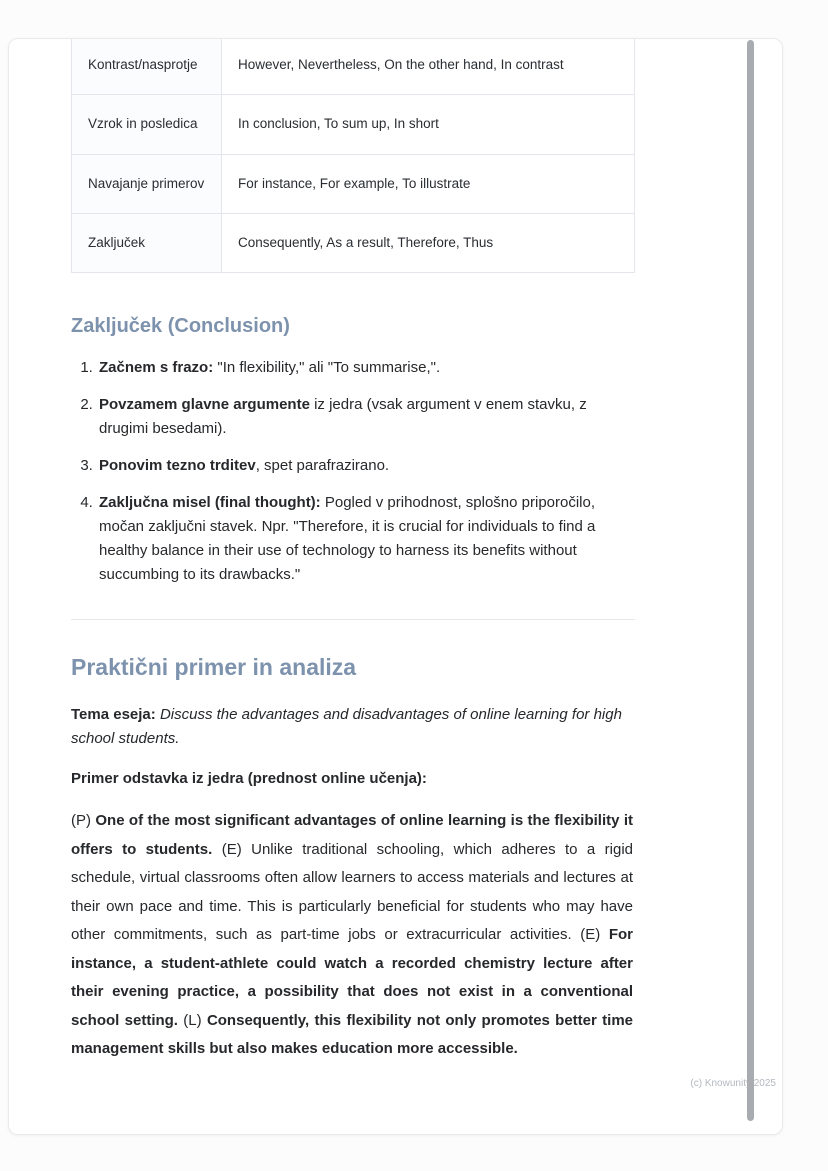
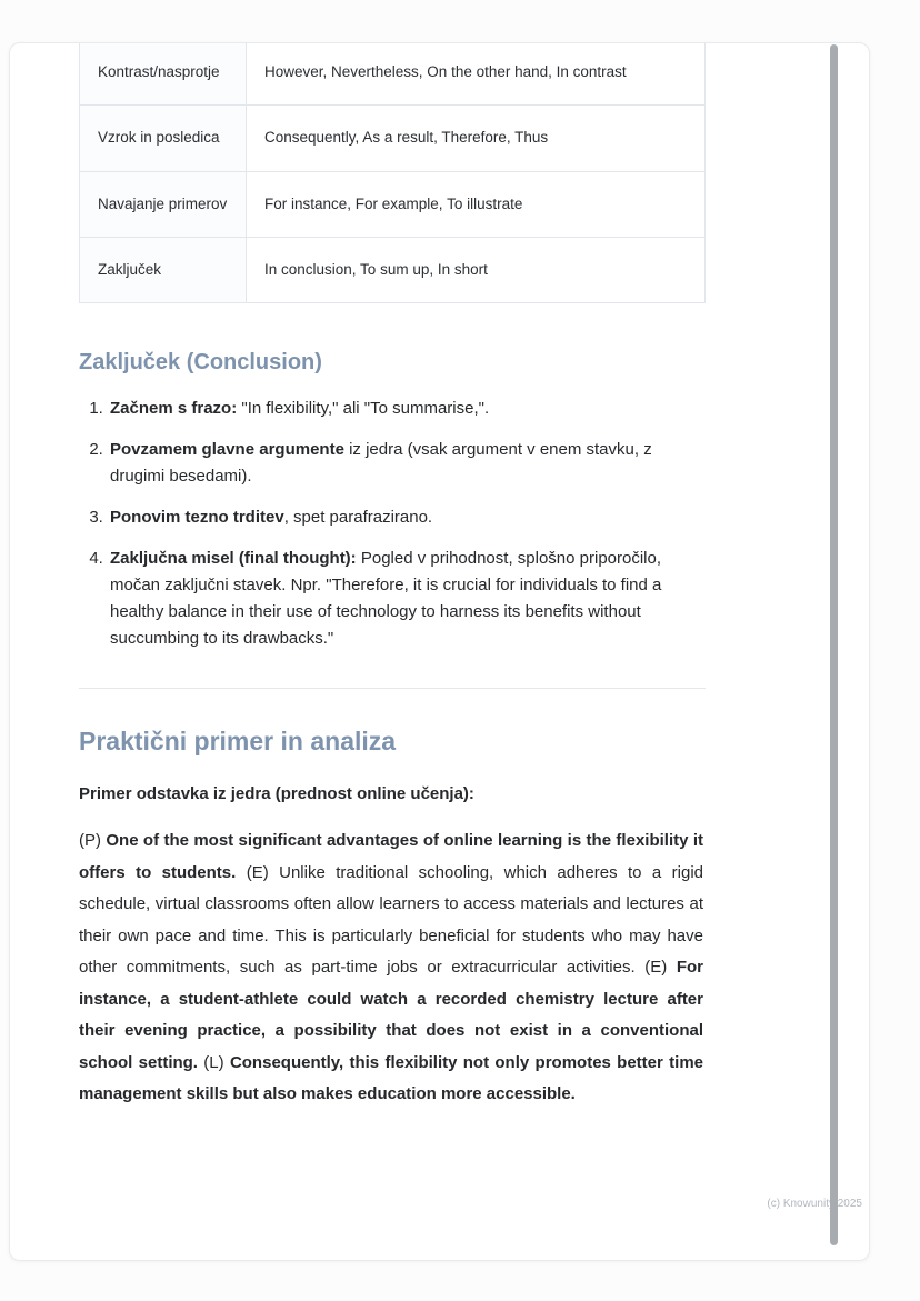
  Kontrast/nasprotje	However, Nevertheless, On the other hand, In contrast
- Vzrok in posledica	In conclusion, To sum up, In short
+ Vzrok in posledica	Consequently, As a result, Therefore, Thus
  Navajanje primerov	For instance, For example, To illustrate
- Zaključek	Consequently, As a result, Therefore, Thus
+ Zaključek	In conclusion, To sum up, In short
  Zaključek (Conclusion)
  Začnem s frazo: "In flexibility," ali "To summarise,".
  Povzamem glavne argumente iz jedra (vsak argument v enem stavku, z drugimi besedami).
  Ponovim tezno trditev, spet parafrazirano.
  Zaključna misel (final thought): Pogled v prihodnost, splošno priporočilo, močan zaključni stavek. Npr. "Therefore, it is crucial for individuals to find a healthy balance in their use of technology to harness its benefits without succumbing to its drawbacks."
  Praktični primer in analiza
- Tema eseja: Discuss the advantages and disadvantages of online learning for high school students.
  Primer odstavka iz jedra (prednost online učenja):
  (P) One of the most significant advantages of online learning is the flexibility it offers to students. (E) Unlike traditional schooling, which adheres to a rigid schedule, virtual classrooms often allow learners to access materials and lectures at their own pace and time. This is particularly beneficial for students who may have other commitments, such as part-time jobs or extracurricular activities. (E) For instance, a student-athlete could watch a recorded chemistry lecture after their evening practice, a possibility that does not exist in a conventional school setting. (L) Consequently, this flexibility not only promotes better time management skills but also makes education more accessible.
  (c) Knowunit 2025
